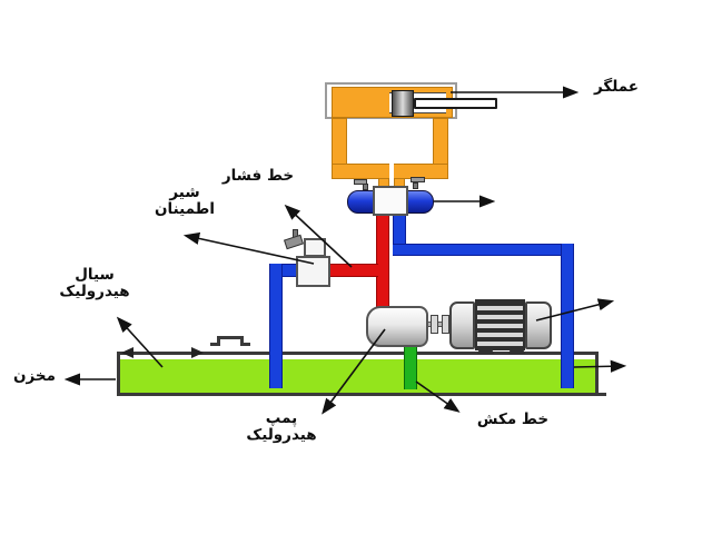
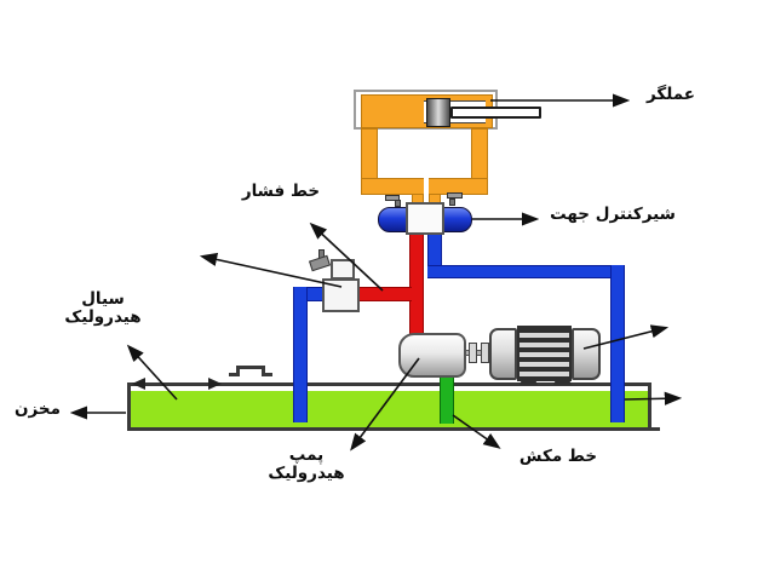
  عملگر
+ شیرکنترل جهت
  خط فشار
- شیر
- اطمینان
  سیال
  هیدرولیک
  مخزن
  پمپ
  هیدرولیک
  خط مکش
